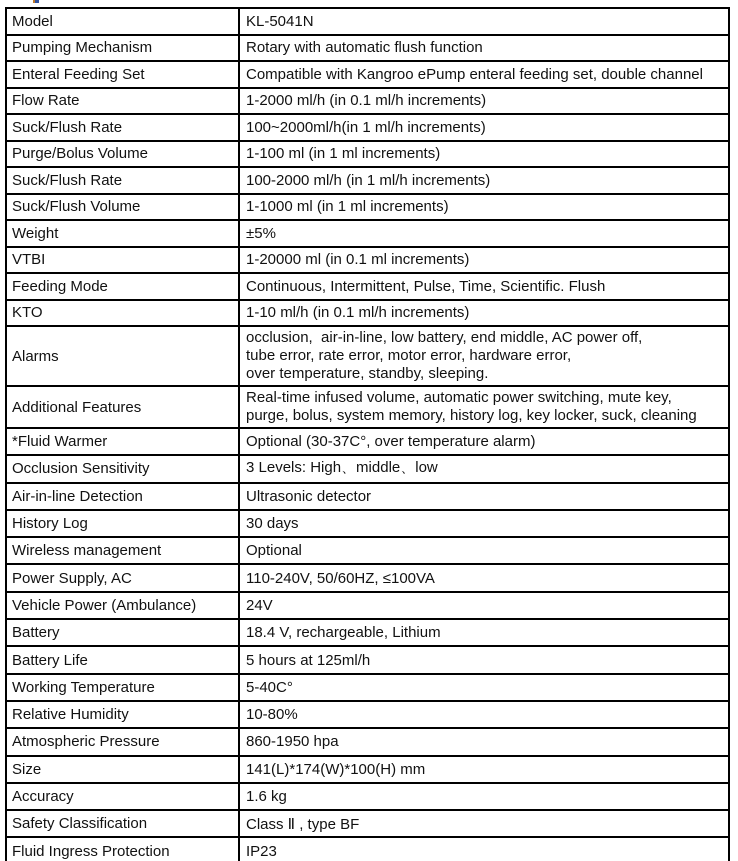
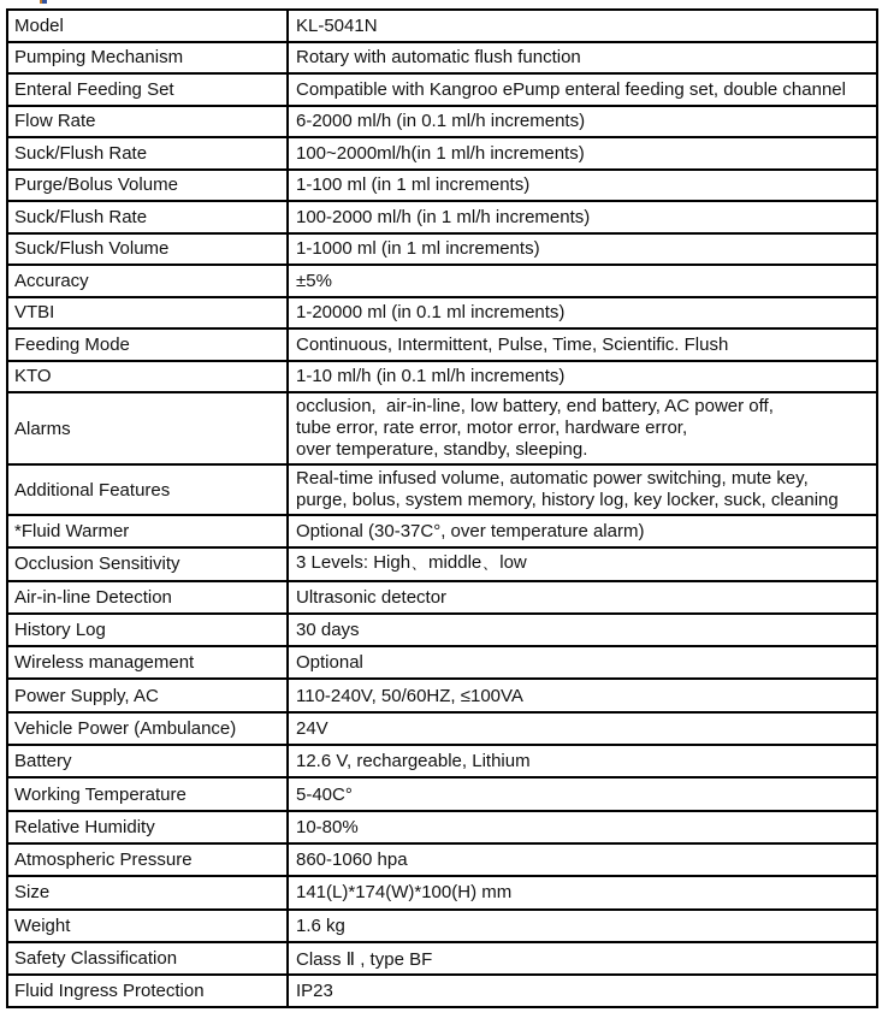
  Model	KL-5041N
  Pumping Mechanism	Rotary with automatic flush function
  Enteral Feeding Set	Compatible with Kangroo ePump enteral feeding set, double channel
- Flow Rate	1-2000 ml/h (in 0.1 ml/h increments)
+ Flow Rate	6-2000 ml/h (in 0.1 ml/h increments)
  Suck/Flush Rate	100~2000ml/h(in 1 ml/h increments)
  Purge/Bolus Volume	1-100 ml (in 1 ml increments)
  Suck/Flush Rate	100-2000 ml/h (in 1 ml/h increments)
  Suck/Flush Volume	1-1000 ml (in 1 ml increments)
- Weight	±5%
+ Accuracy	±5%
  VTBI	1-20000 ml (in 0.1 ml increments)
  Feeding Mode	Continuous, Intermittent, Pulse, Time, Scientific. Flush
  KTO	1-10 ml/h (in 0.1 ml/h increments)
- Alarms	occlusion, air-in-line, low battery, end middle, AC power off,tube error, rate error, motor error, hardware error,over temperature, standby, sleeping.
+ Alarms	occlusion, air-in-line, low battery, end battery, AC power off,tube error, rate error, motor error, hardware error,over temperature, standby, sleeping.
  Additional Features	Real-time infused volume, automatic power switching, mute key,purge, bolus, system memory, history log, key locker, suck, cleaning
  *Fluid Warmer	Optional (30-37C°, over temperature alarm)
  Occlusion Sensitivity	3 Levels: High、middle、low
  Air-in-line Detection	Ultrasonic detector
  History Log	30 days
  Wireless management	Optional
  Power Supply, AC	110-240V, 50/60HZ, ≤100VA
  Vehicle Power (Ambulance)	24V
- Battery	18.4 V, rechargeable, Lithium
+ Battery	12.6 V, rechargeable, Lithium
- Battery Life	5 hours at 125ml/h
  Working Temperature	5-40C°
  Relative Humidity	10-80%
- Atmospheric Pressure	860-1950 hpa
+ Atmospheric Pressure	860-1060 hpa
  Size	141(L)*174(W)*100(H) mm
- Accuracy	1.6 kg
+ Weight	1.6 kg
  Safety Classification	Class Ⅱ , type BF
  Fluid Ingress Protection	IP23
